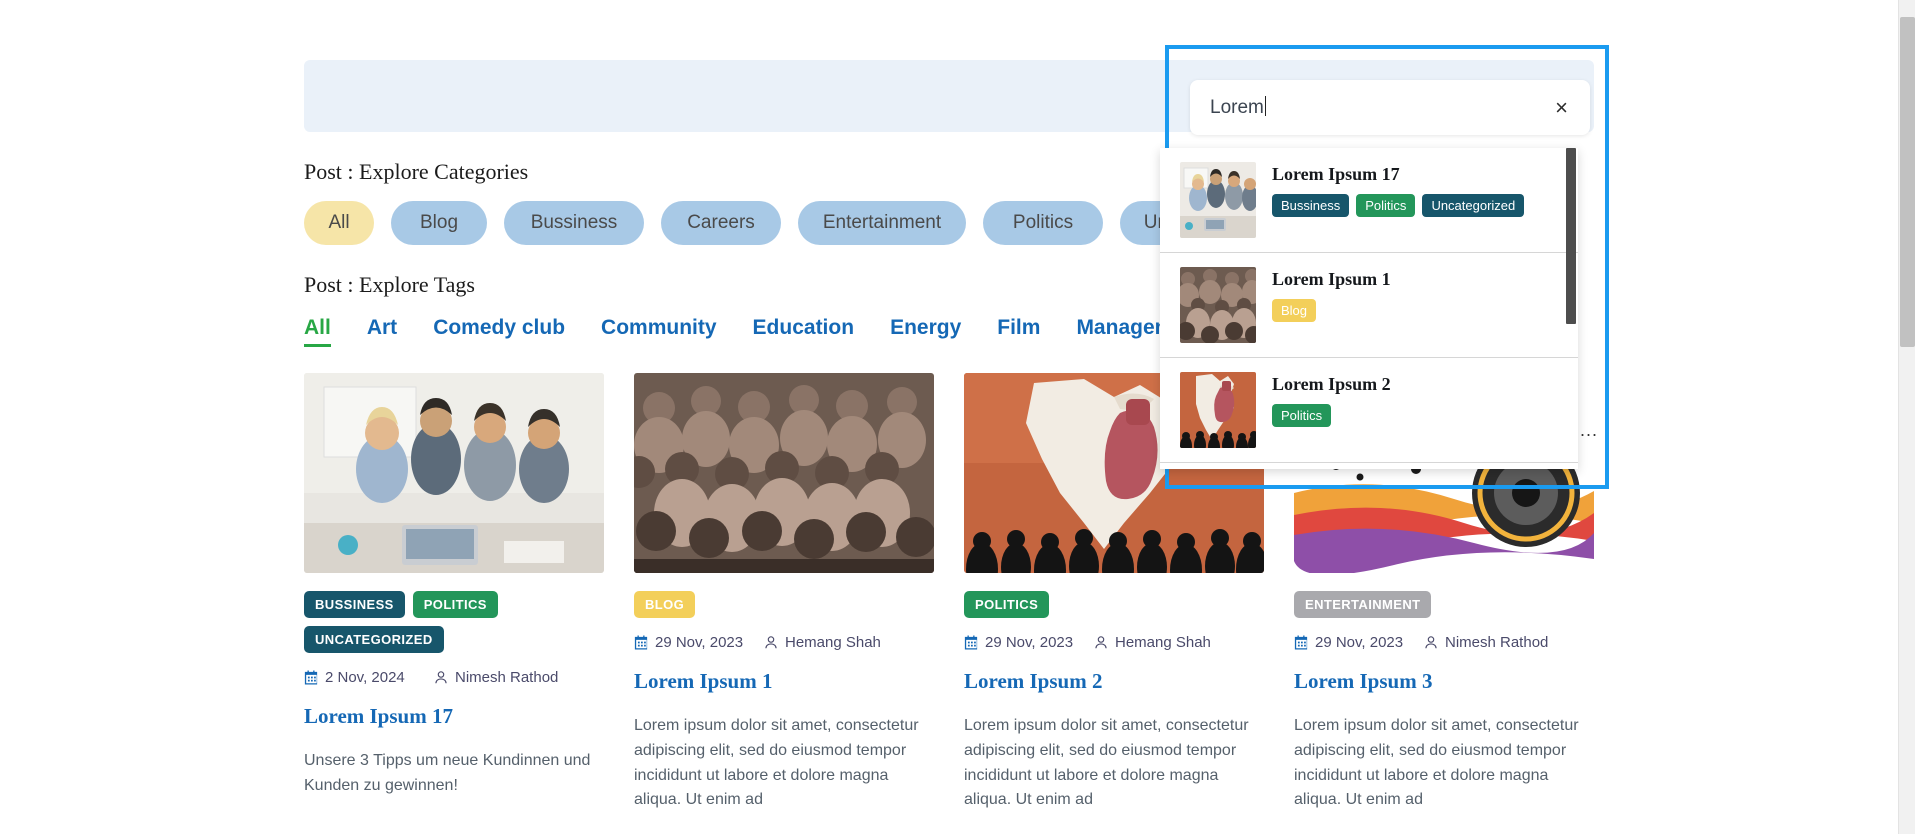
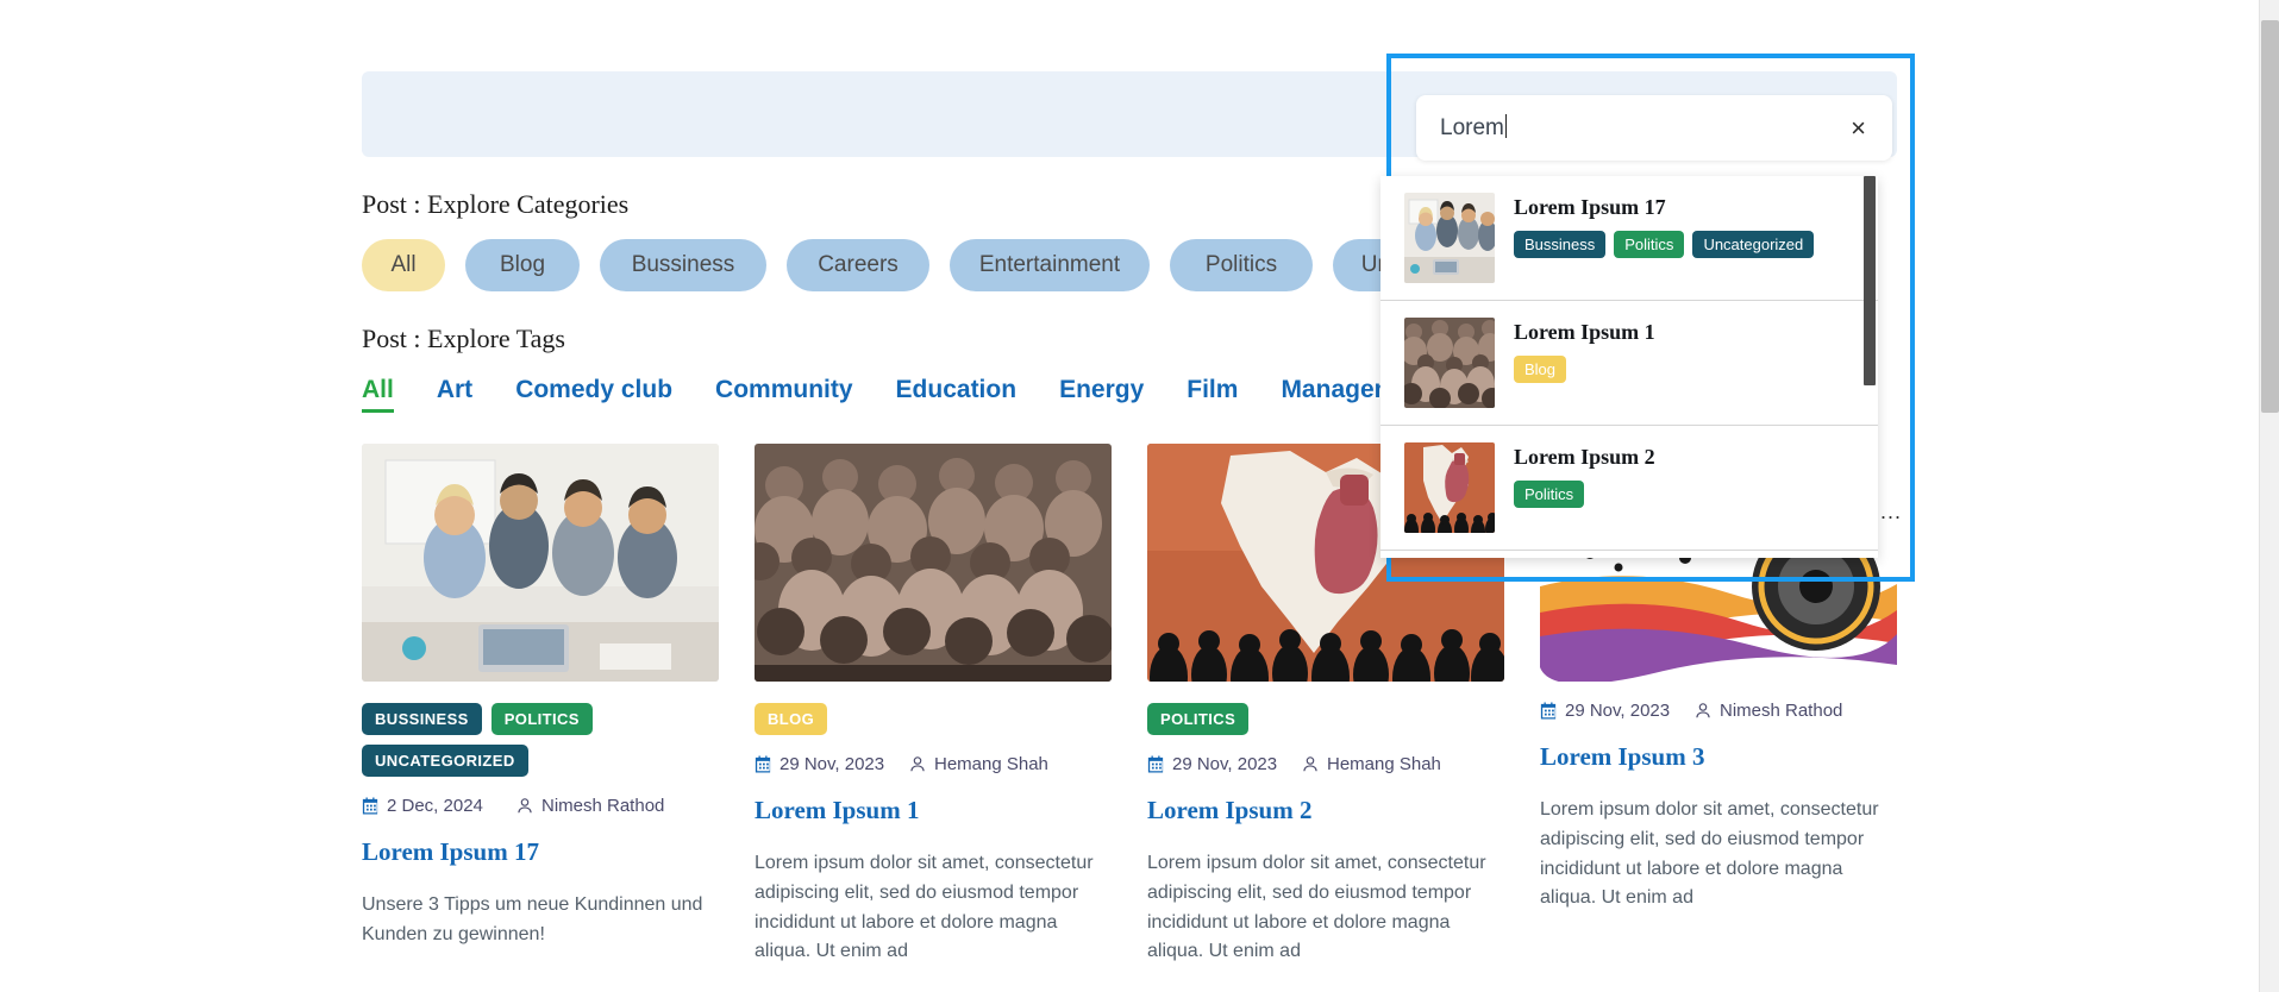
  Post : Explore Categories
  All
  Blog
  Bussiness
  Careers
  Entertainment
  Politics
  Post : Explore Tags
  All
  Art
  Comedy club
  Community
  Education
  Energy
  Film
  BUSSINESS
  POLITICS
  UNCATEGORIZED
- 2 Nov, 2024
+ 2 Dec, 2024
  Nimesh Rathod
  Lorem Ipsum 17
  Unsere 3 Tipps um neue Kundinnen und Kunden zu gewinnen!
  BLOG
  29 Nov, 2023
  Hemang Shah
  Lorem Ipsum 1
  Lorem ipsum dolor sit amet, consectetur adipiscing elit, sed do eiusmod tempor incididunt ut labore et dolore magna aliqua. Ut enim ad
  POLITICS
  29 Nov, 2023
  Hemang Shah
  Lorem Ipsum 2
  Lorem ipsum dolor sit amet, consectetur adipiscing elit, sed do eiusmod tempor incididunt ut labore et dolore magna aliqua. Ut enim ad
- ENTERTAINMENT
  29 Nov, 2023
  Nimesh Rathod
  Lorem Ipsum 3
  Lorem ipsum dolor sit amet, consectetur adipiscing elit, sed do eiusmod tempor incididunt ut labore et dolore magna aliqua. Ut enim ad
  ...
  Lorem
  ×
  Lorem Ipsum 17
  Bussiness
  Politics
  Uncategorized
  Lorem Ipsum 1
  Blog
  Lorem Ipsum 2
  Politics
